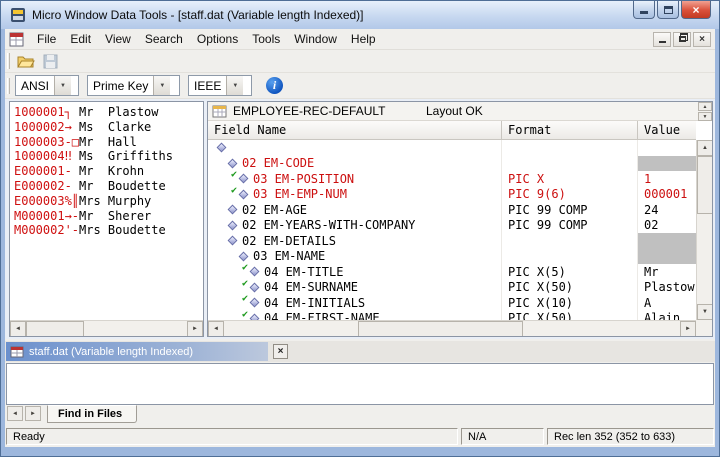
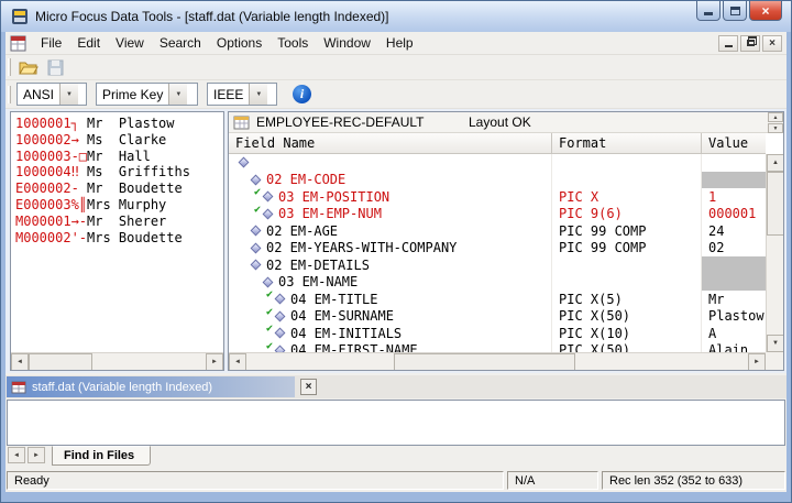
- Micro Window Data Tools - [staff.dat (Variable length Indexed)]
+ Micro Focus Data Tools - [staff.dat (Variable length Indexed)]
  ×
  File Edit View Search Options Tools Window Help
  ×
  ANSI
  Prime Key
  IEEE
  i
  1000001┐ Mr Plastow
  1000002→ Ms Clarke
  1000003-□Mr Hall
  1000004‼ Ms Griffiths
- E000001- Mr Krohn
  E000002- Mr Boudette
  E000003%║Mrs Murphy
  M000001→-Mr Sherer
  M000002'-Mrs Boudette
  EMPLOYEE-REC-DEFAULT
  Layout OK
  Field Name
  Format
  Value
  02 EM-CODE
  ✔
  03 EM-POSITION
  PIC X
  1
  ✔
  03 EM-EMP-NUM
  PIC 9(6)
  000001
  02 EM-AGE
  PIC 99 COMP
  24
  02 EM-YEARS-WITH-COMPANY
  PIC 99 COMP
  02
  02 EM-DETAILS
  03 EM-NAME
  ✔
  04 EM-TITLE
  PIC X(5)
  Mr
  ✔
  04 EM-SURNAME
  PIC X(50)
  Plastow
  ✔
  04 EM-INITIALS
  PIC X(10)
  A
  ✔
  04 EM-FIRST-NAME
  PIC X(50)
  Alain
  staff.dat (Variable length Indexed)
  ×
  Find in Files
  Ready
  N/A
  Rec len 352 (352 to 633)
